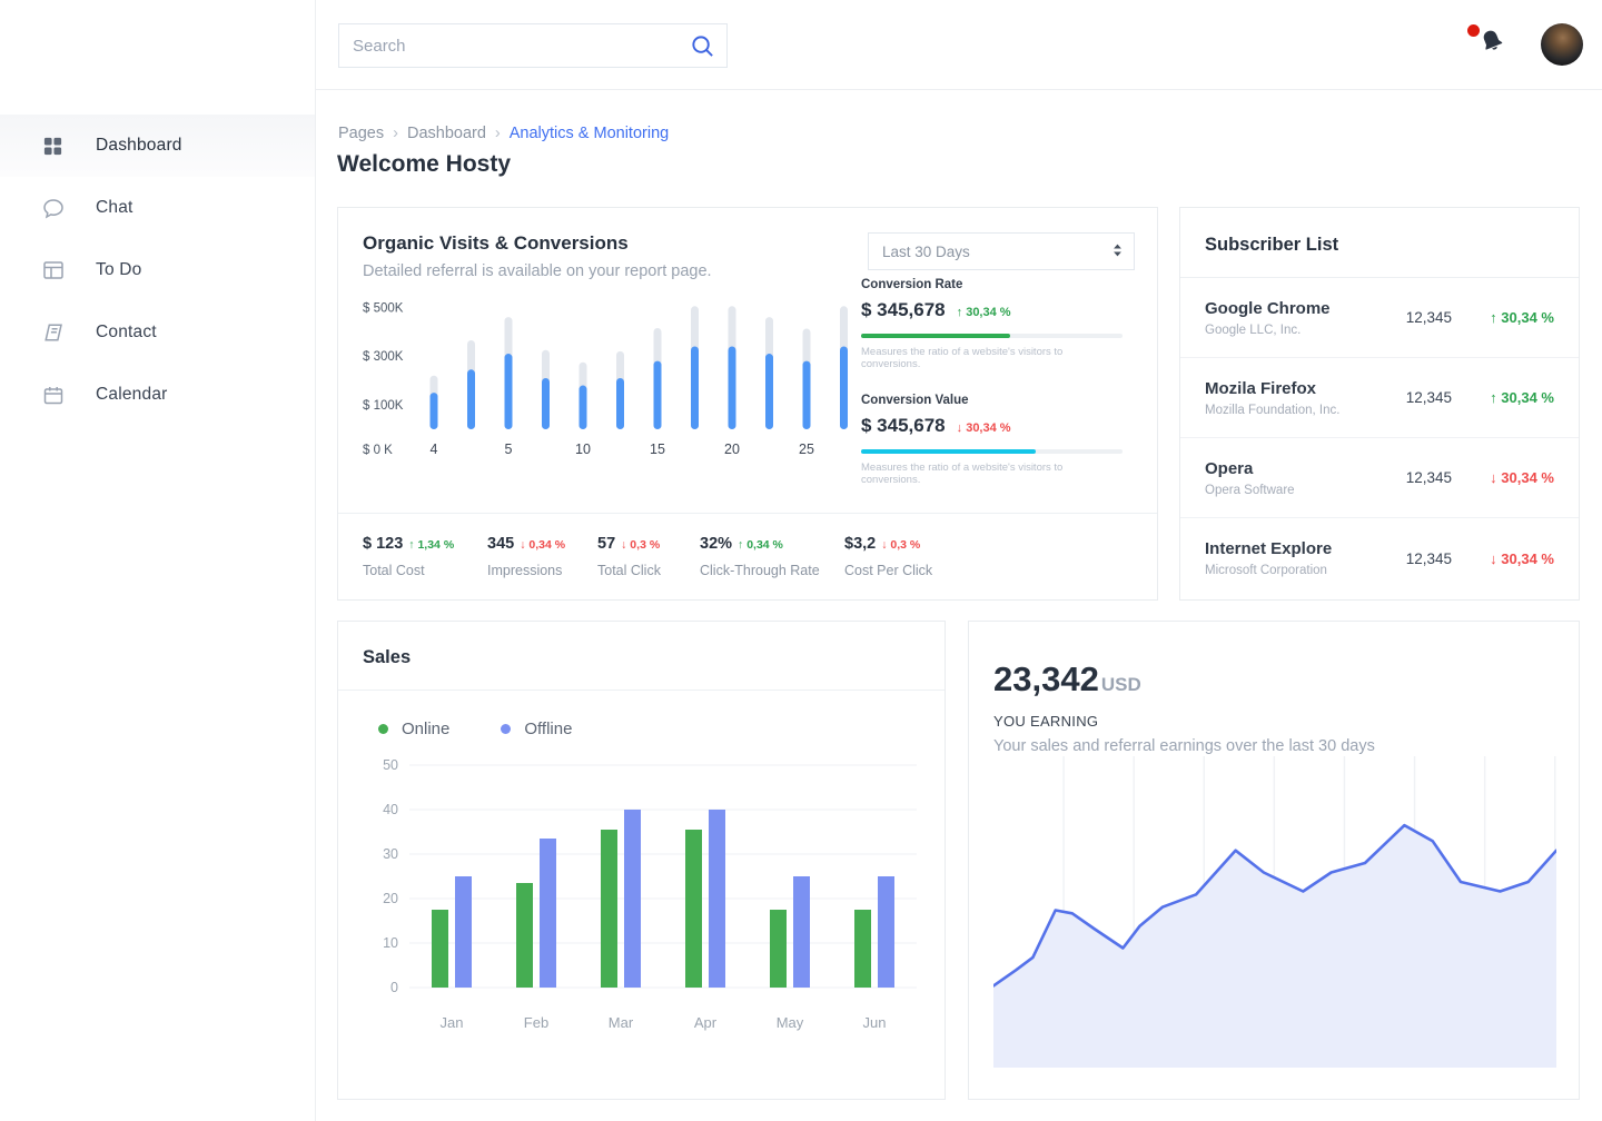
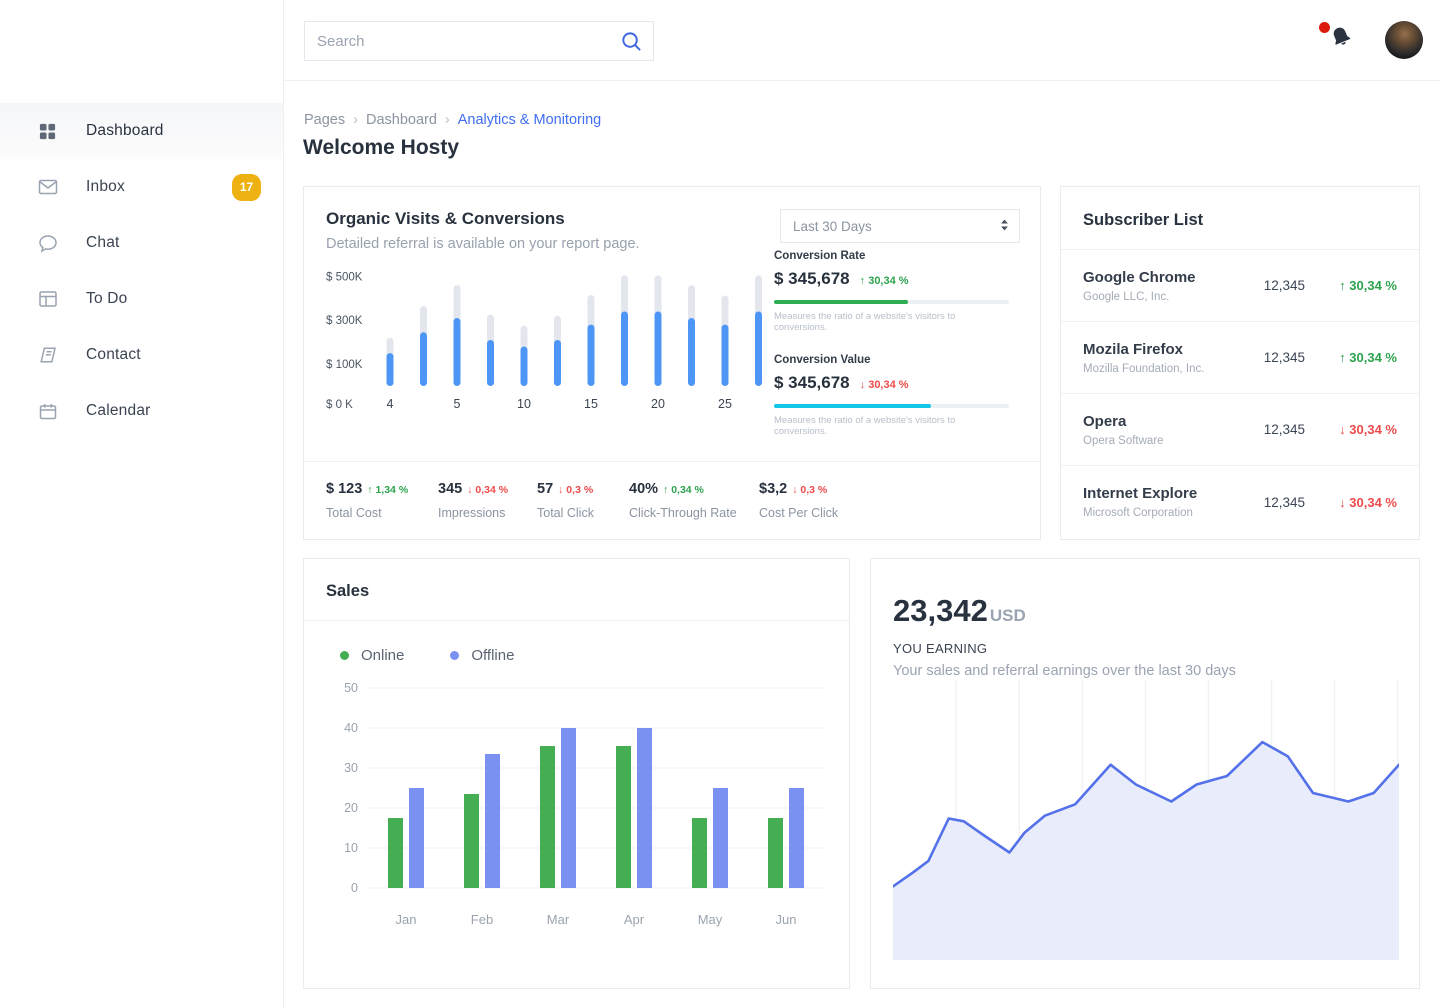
  Dashboard
+ Inbox
+ 17
  Chat
  To Do
  Contact
  Calendar
  Search
  Pages › Dashboard › Analytics & Monitoring
  Welcome Hosty
  Organic Visits & Conversions
  Detailed referral is available on your report page.
  Last 30 Days
  $ 500K
  $ 300K
  $ 100K
  $ 0 K
  4
  5
  10
  15
  20
  25
  Conversion Rate
  $ 345,678
  ↑ 30,34 %
  Measures the ratio of a website's visitors to conversions.
  Conversion Value
  $ 345,678
  ↓ 30,34 %
  Measures the ratio of a website's visitors to conversions.
  $ 123 ↑ 1,34 %
  Total Cost
  345 ↓ 0,34 %
  Impressions
  57 ↓ 0,3 %
  Total Click
- 32% ↑ 0,34 %
+ 40% ↑ 0,34 %
  Click-Through Rate
  $3,2 ↓ 0,3 %
  Cost Per Click
  Subscriber List
  Google Chrome
  Google LLC, Inc.
  12,345
  ↑ 30,34 %
  Mozila Firefox
  Mozilla Foundation, Inc.
  12,345
  ↑ 30,34 %
  Opera
  Opera Software
  12,345
  ↓ 30,34 %
  Internet Explore
  Microsoft Corporation
  12,345
  ↓ 30,34 %
  Sales
  Online
  Offline
  0
  10
  20
  30
  40
  50
  Jan
  Feb
  Mar
  Apr
  May
  Jun
  23,342USD
  YOU EARNING
  Your sales and referral earnings over the last 30 days
